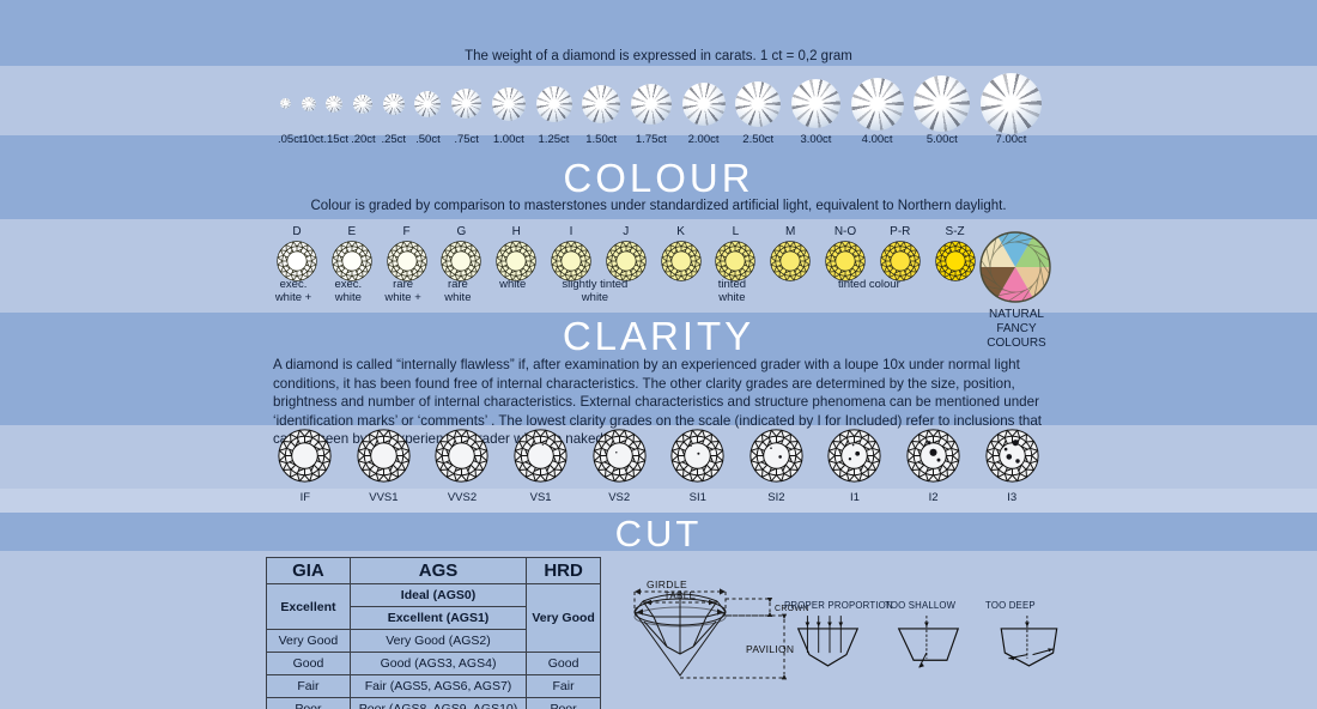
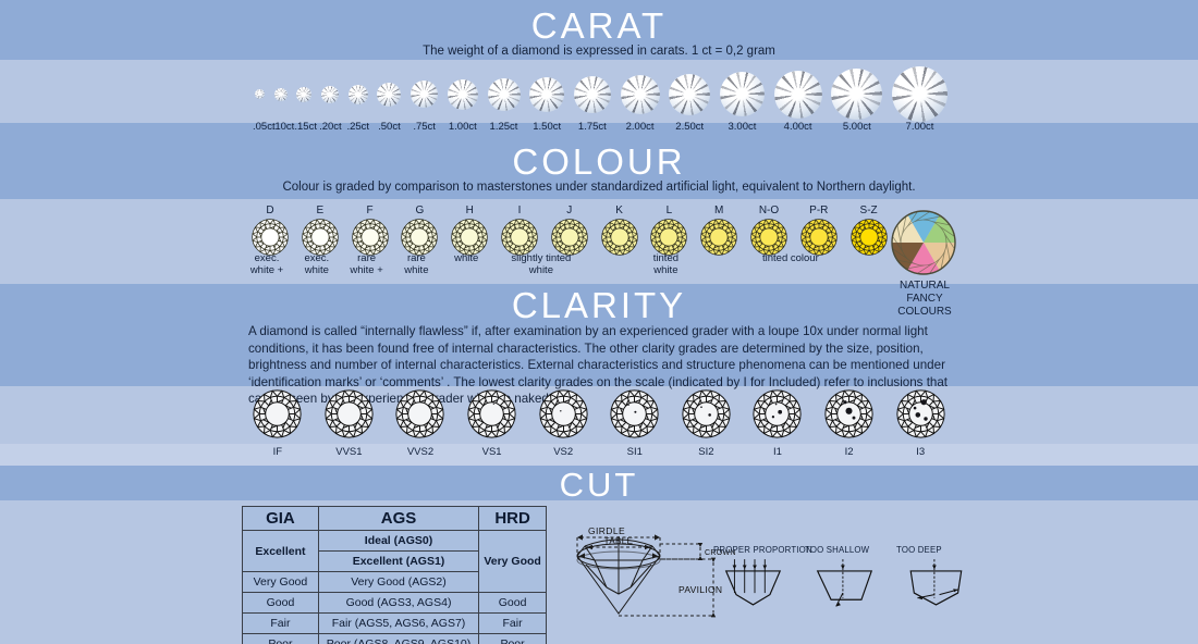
+ CARAT
  The weight of a diamond is expressed in carats. 1 ct = 0,2 gram
  .05c
  .10ct
  .15ct
  .20ct
  .25ct
  .50ct
  .75ct
  1.00ct
  1.25ct
  1.50ct
  1.75ct
  2.00ct
  2.50ct
  3.00ct
  4.00ct
  5.00ct
  7.00ct
  COLOUR
  Colour is graded by comparison to masterstones under standardized artificial light, equivalent to Northern daylight.
  D
  E
  F
  G
  H
  I
  J
  K
  L
  M
  N-O
  P-R
  S-Z
  exec.
  white +
  exec.
  white
  rare
  white +
  rare
  white
  white
  slightly tinted
  white
  tinted
  white
  tinted colour
  NATURAL
  FANCY COLOURS
  CLARITY
  A diamond is called “internally flawless” if, after examination by an experienced grader with a loupe 10x under normal light conditions, it has been found free of internal characteristics. The other clarity grades are determined by the size, position, brightness and number of internal characteristics. External characteristics and structure phenomena can be mentioned under ‘identification marks’ or ‘comments’ . The lowest clarity grades on the scale (indicated by I for Included) refer to inclusions that caeen bperienader w nake
  IF
  VVS1
  VVS2
  VS1
  VS2
  SI1
  SI2
  I1
  I2
  I3
  CUT
  GIA	AGS	HRD
  Excellent	Ideal (AGS0)	Very Good
  Excellent (AGS1)
  Very Good	Very Good (AGS2)
  Good	Good (AGS3, AGS4)	Good
  Fair	Fair (AGS5, AGS6, AGS7)	Fair
  GIRDLE
  TABLE
  PAVILION
  PROPER PROPORTIO
  TOO SHALLOW
  TOO DEEP
